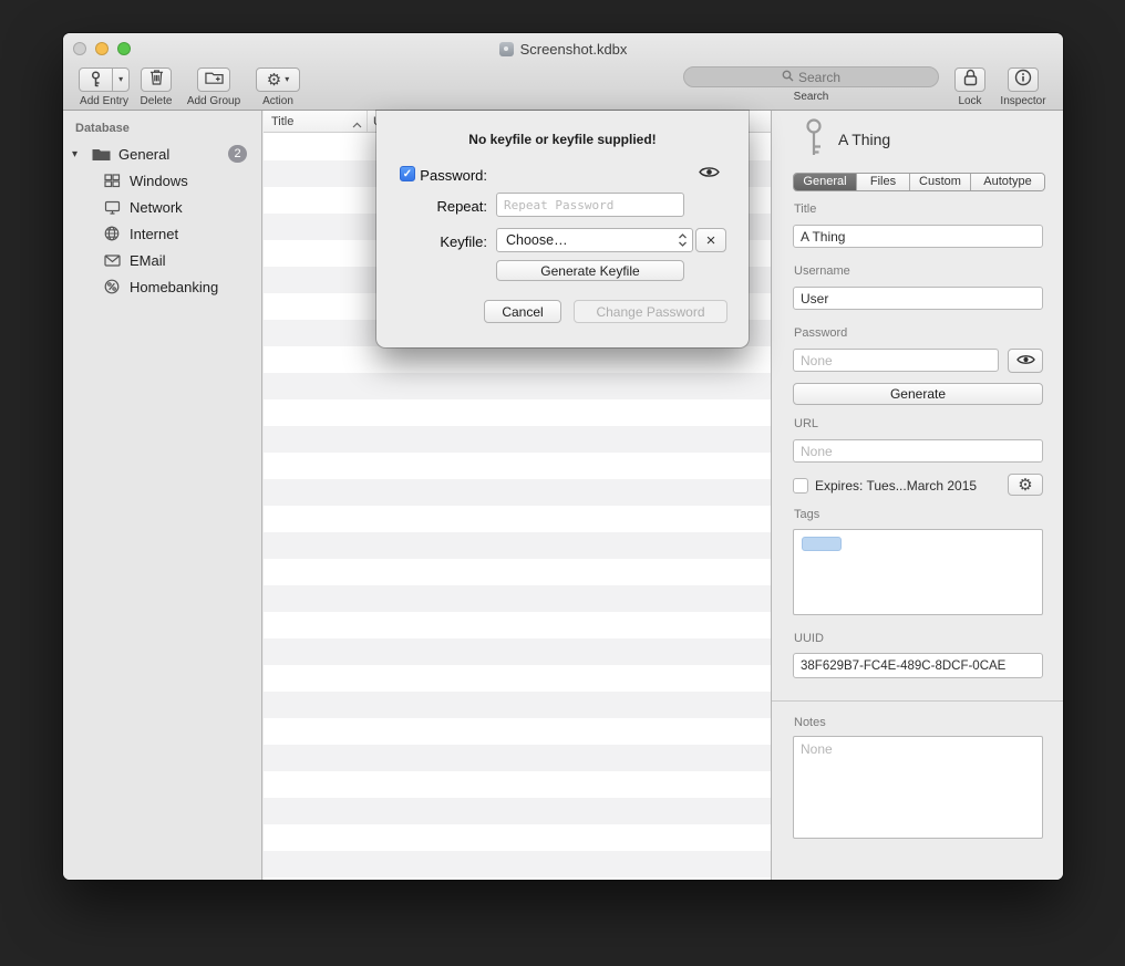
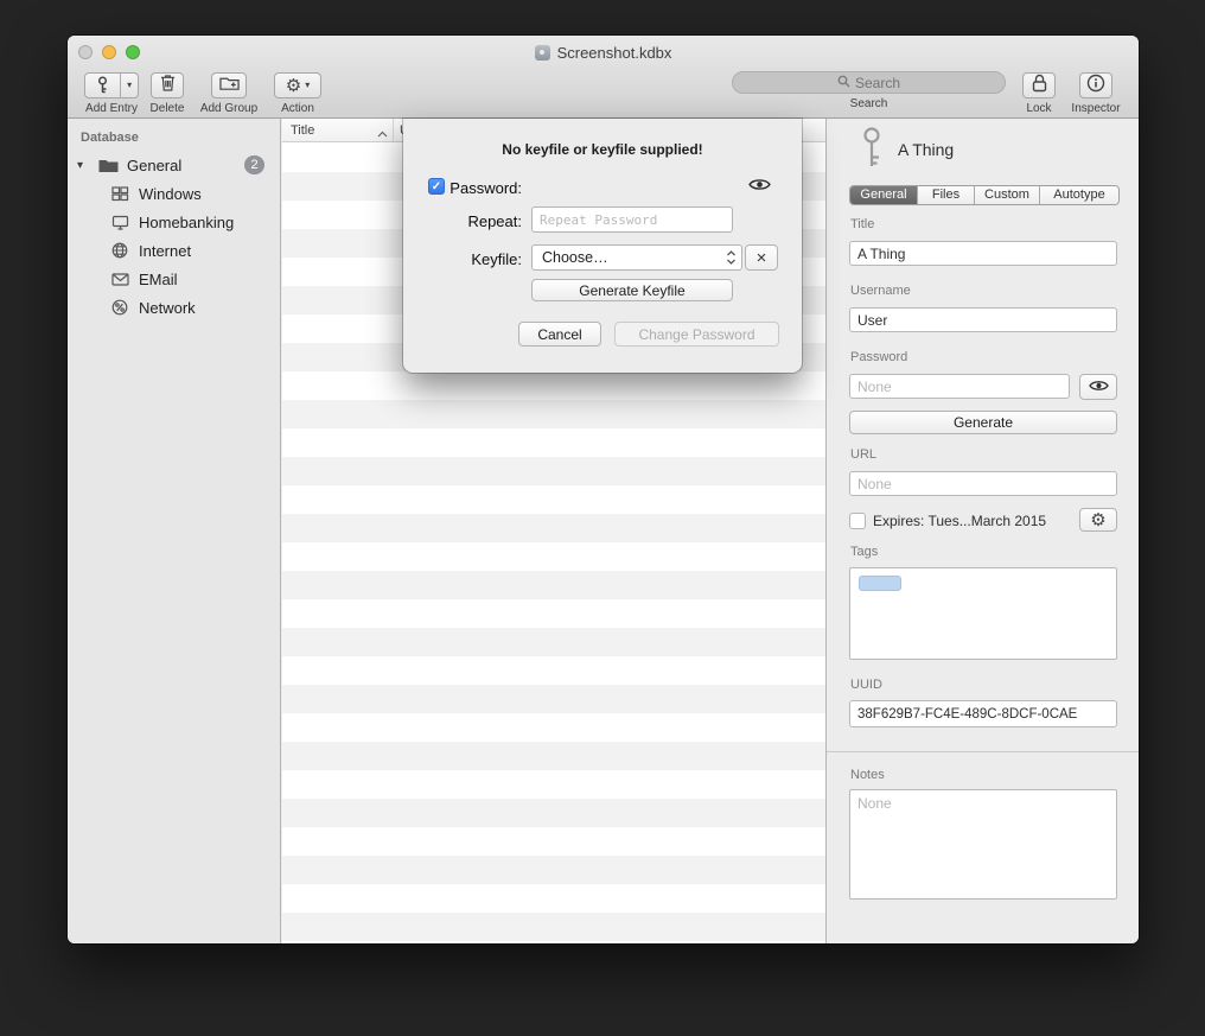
  Screenshot.kdbx
  ▾
  Add Entry
  Delete
  Add Group
  ⚙
  ▾
  Action
  Search
  Search
  Lock
  Inspector
  Database
  ▾
  General
  2
  Windows
- Network
+ Homebanking
  Internet
  EMail
- Homebanking
+ Network
  Title
  No keyfile or keyfile supplied!
  ✓
  Password:
  Repeat:
  Repeat Password
  Keyfile:
  Choose…
  ×
  Generate Keyfile
  Cancel
  Change Password
  A Thing
  General
  Files
  Custom
  Autotype
  Title
  A Thing
  Username
  User
  Password
  None
  Generate
  URL
  None
  Expires: Tues...March 2015
  ⚙
  Tags
  UUID
  38F629B7-FC4E-489C-8DCF-0CAE
  Notes
  None
